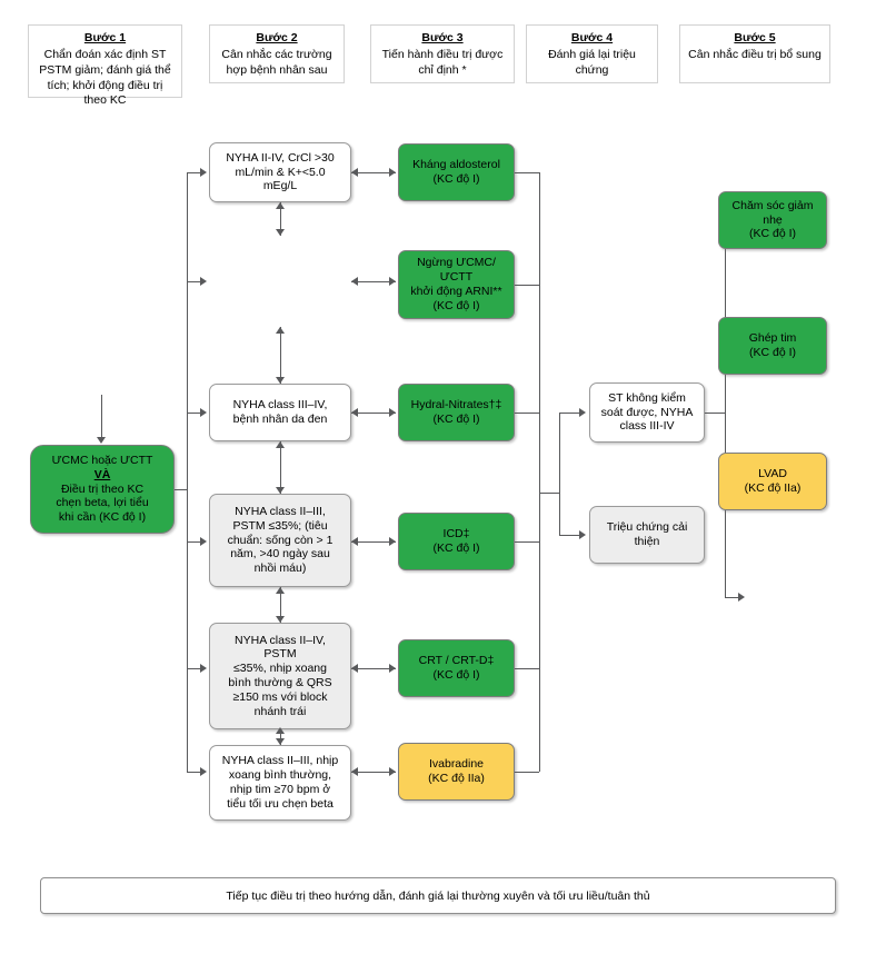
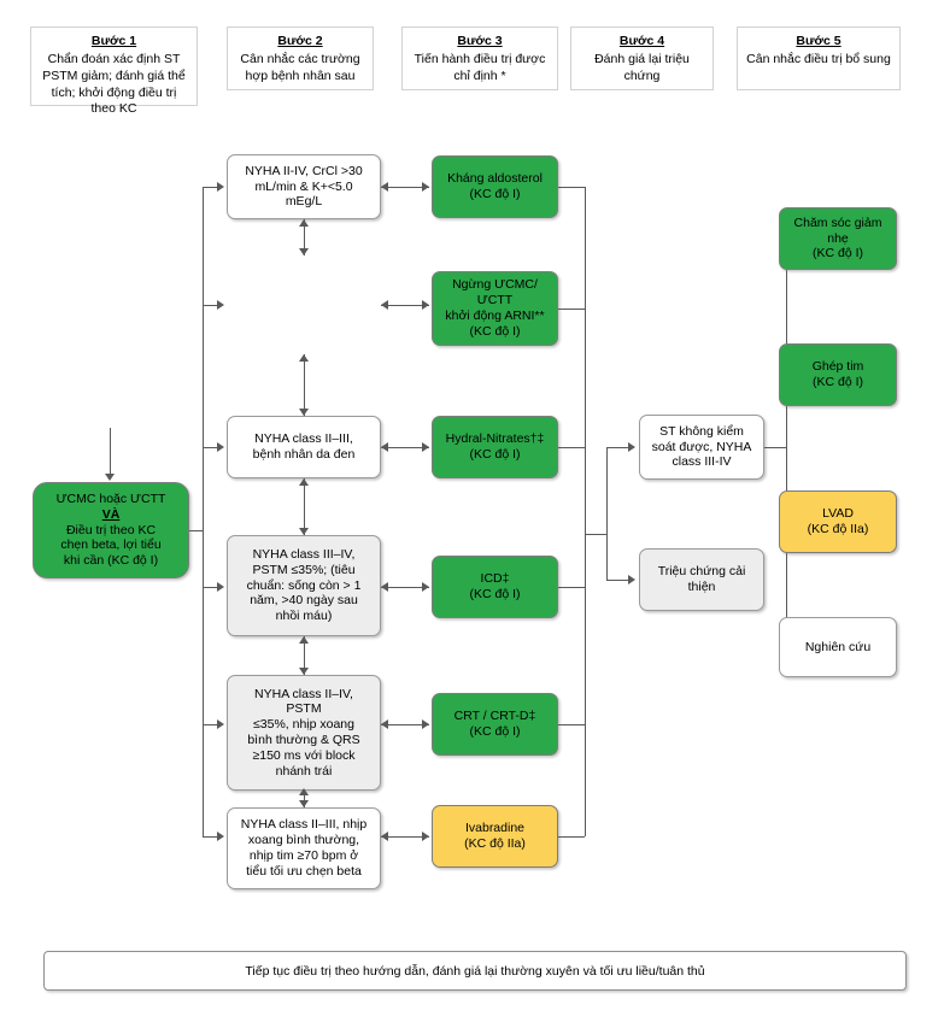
  Bước 1
  Chẩn đoán xác định ST PSTM giảm; đánh giá thể tích; khởi động điều trị theo KC
  Bước 2
  Cân nhắc các trường hợp bệnh nhân sau
  Bước 3
  Tiến hành điều trị được chỉ định *
  Bước 4
  Đánh giá lại triệu chứng
  Bước 5
  Cân nhắc điều trị bổ sung
  ƯCMC hoặc ƯCTT
  VÀ
  Điều trị theo KC
  chẹn beta, lợi tiểu
  khi cần (KC độ I)
  NYHA II-IV, CrCl >30
  mL/min & K+<5.0
  mEg/L
- NYHA class III–IV,
+ NYHA class II–III,
  bệnh nhân da đen
- NYHA class II–III,
+ NYHA class III–IV,
  PSTM ≤35%; (tiêu
  chuẩn: sống còn > 1
  năm, >40 ngày sau
  nhồi máu)
  NYHA class II–IV,
  PSTM
  ≤35%, nhịp xoang
  bình thường & QRS
  ≥150 ms với block
  nhánh trái
  NYHA class II–III, nhịp
  xoang bình thường,
  nhịp tim ≥70 bpm ở
  tiểu tối ưu chẹn beta
  Kháng aldosterol
  (KC độ I)
  Ngừng ƯCMC/
  ƯCTT
  khởi động ARNI**
  (KC độ I)
  Hydral-Nitrates†‡
  (KC độ I)
  ICD‡
  (KC độ I)
  CRT / CRT-D‡
  (KC độ I)
  Ivabradine
  (KC độ IIa)
  ST không kiểm
  soát được, NYHA
  class III-IV
  Triệu chứng cải
  thiện
  Chăm sóc giảm
  nhẹ
  (KC độ I)
  Ghép tim
  (KC độ I)
  LVAD
  (KC độ IIa)
+ Nghiên cứu
  Tiếp tục điều trị theo hướng dẫn, đánh giá lại thường xuyên và tối ưu liều/tuân thủ
